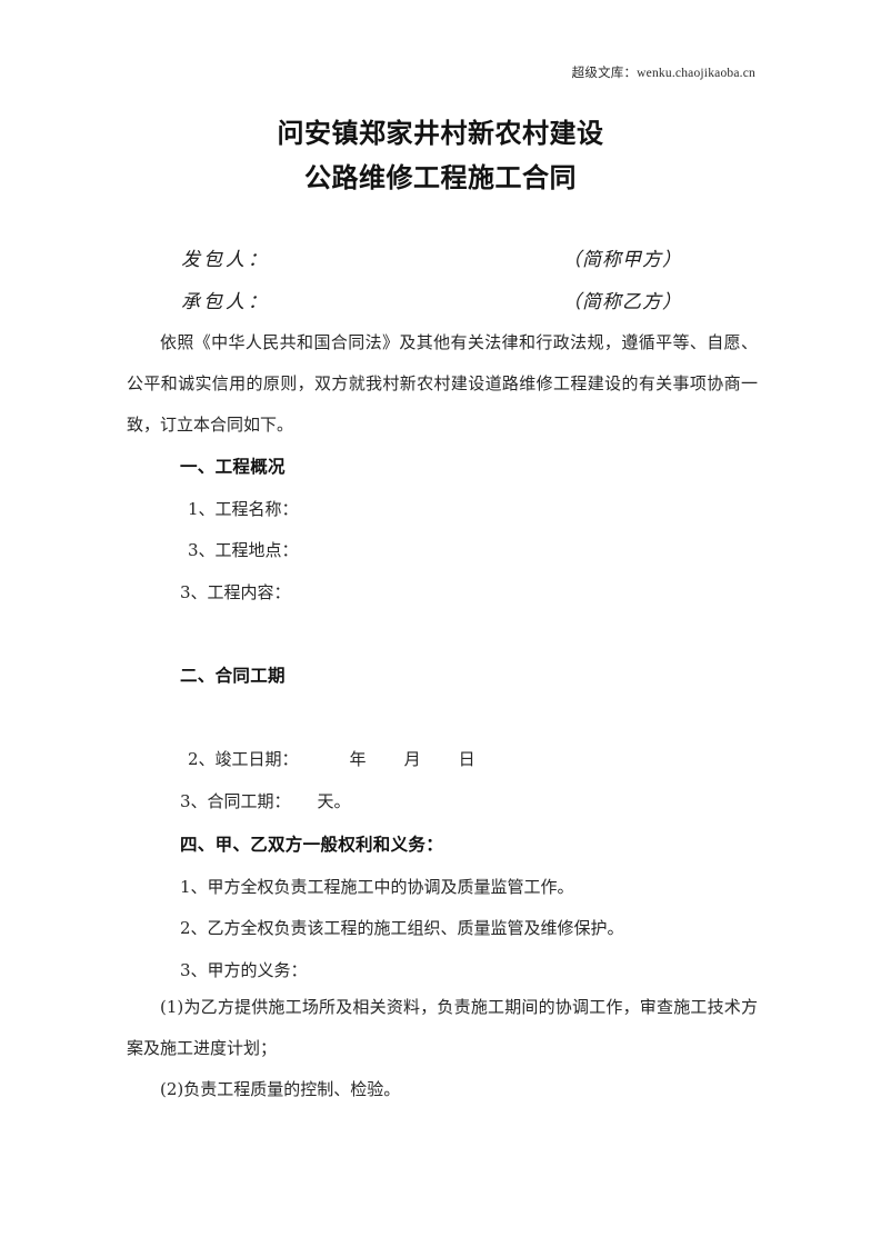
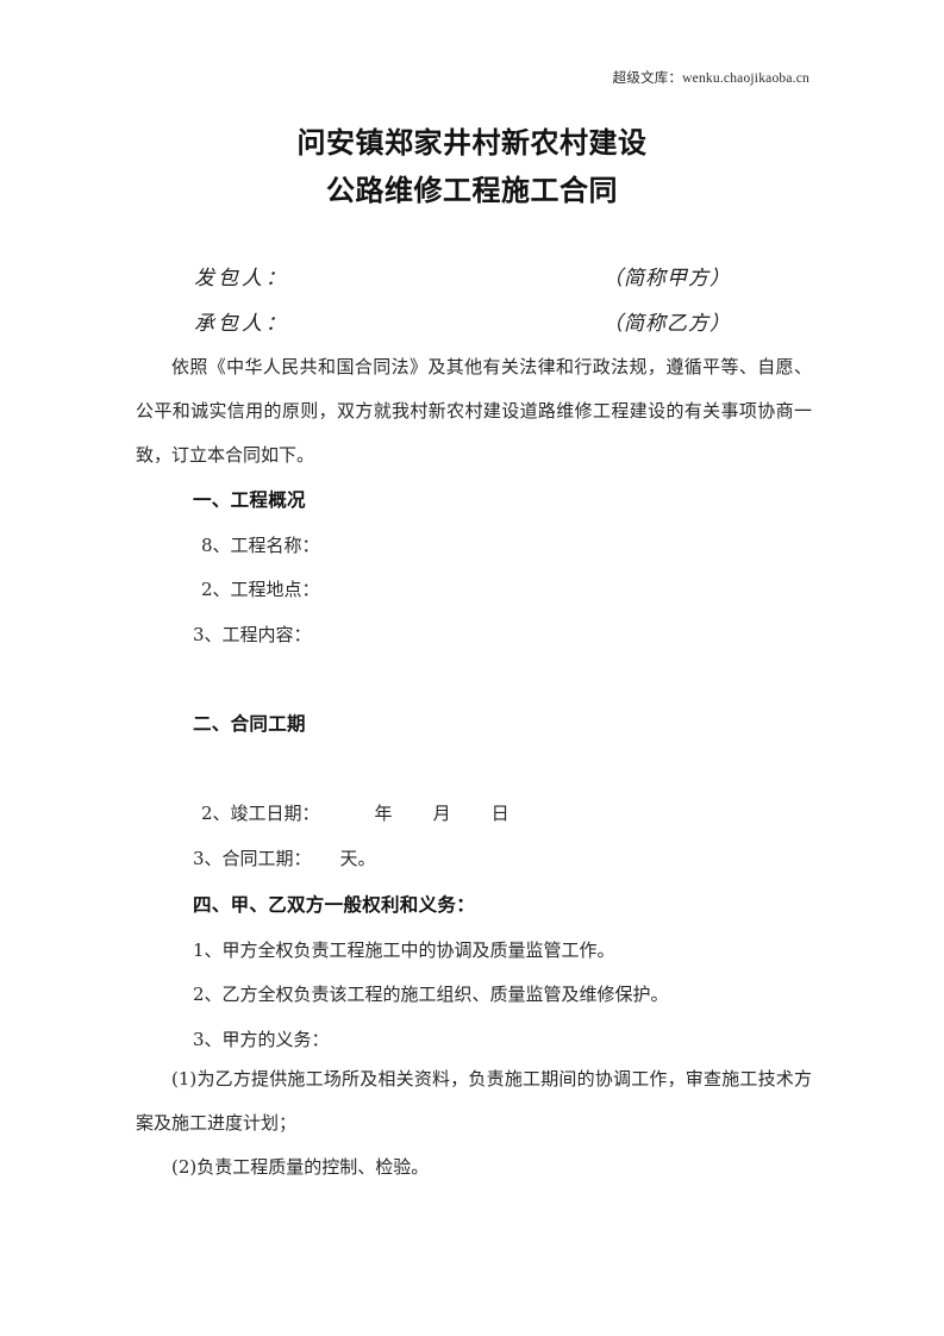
  超级文库：wenku.chaojikaoba.cn
  问安镇郑家井村新农村建设
  公路维修工程施工合同
  发包人：
  （简称甲方）
  承包人：
  （简称乙方）
  依照《中华人民共和国合同法》及其他有关法律和行政法规，遵循平等、自愿、公平和诚实信用的原则，双方就我村新农村建设道路维修工程建设的有关事项协商一致，订立本合同如下。
  一、工程概况
- 1、工程名称：
+ 8、工程名称：
- 3、工程地点：
+ 2、工程地点：
  3、工程内容：
  二、合同工期
  2、竣工日期： 年 月 日
  3、合同工期： 天。
  四、甲、乙双方一般权利和义务：
  1、甲方全权负责工程施工中的协调及质量监管工作。
  2、乙方全权负责该工程的施工组织、质量监管及维修保护。
  3、甲方的义务：
  (1)为乙方提供施工场所及相关资料，负责施工期间的协调工作，审查施工技术方案及施工进度计划；
  (2)负责工程质量的控制、检验。
